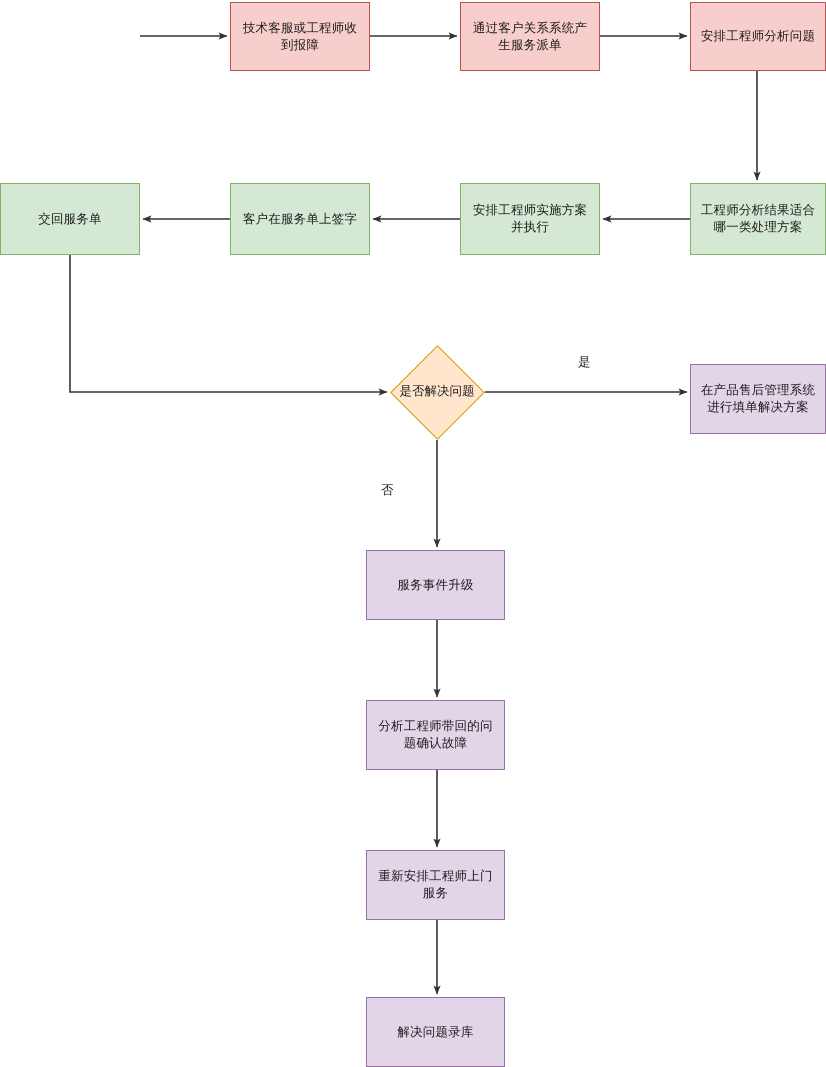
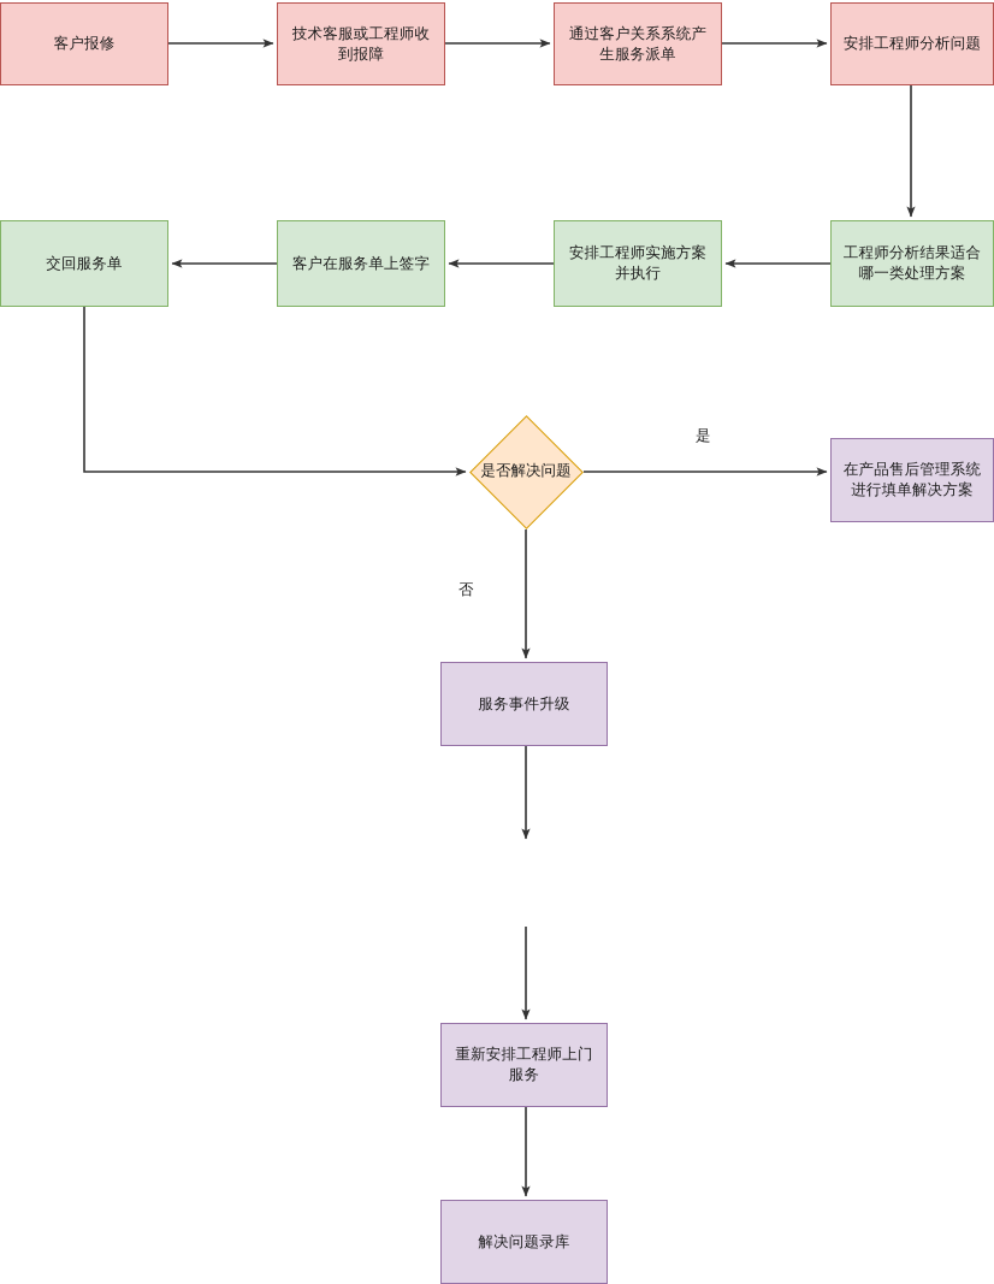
+ 客户报修
  技术客服或工程师收
  到报障
  通过客户关系系统产
  生服务派单
  安排工程师分析问题
  工程师分析结果适合
  哪一类处理方案
  安排工程师实施方案
  并执行
  客户在服务单上签字
  交回服务单
  是否解决问题
  是
  否
  在产品售后管理系统
  进行填单解决方案
  服务事件升级
- 分析工程师带回的问
- 题确认故障
  重新安排工程师上门
  服务
  解决问题录库
